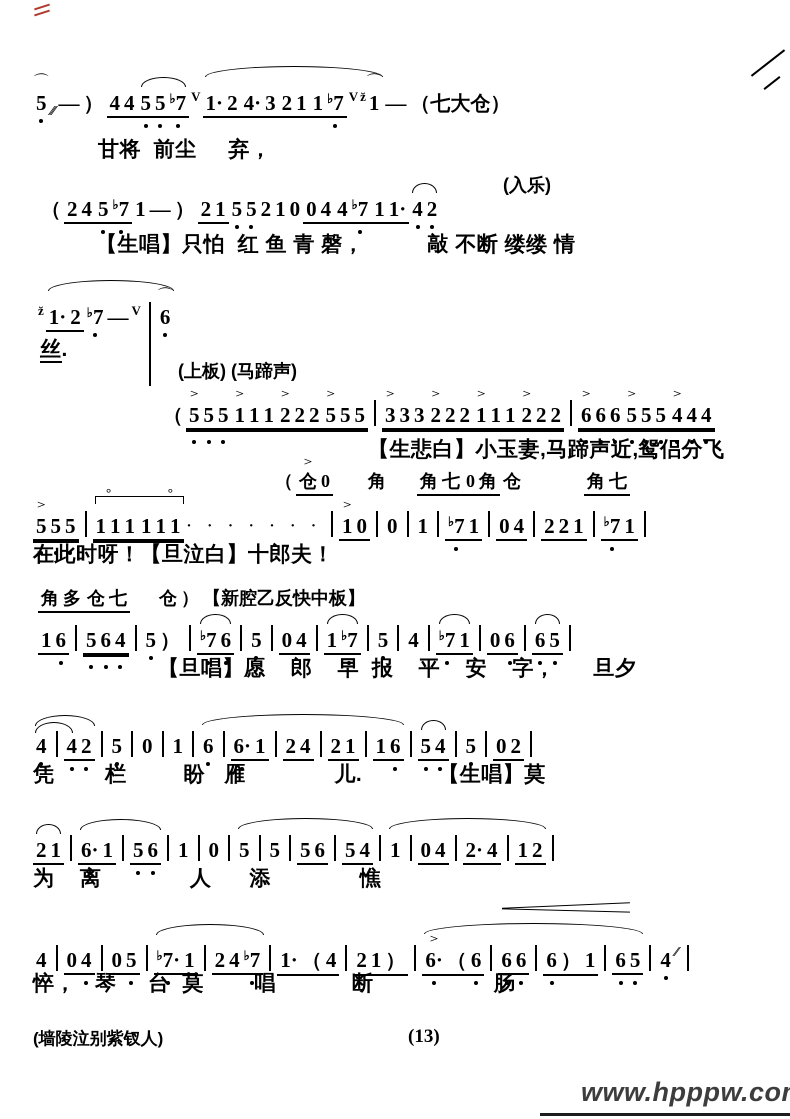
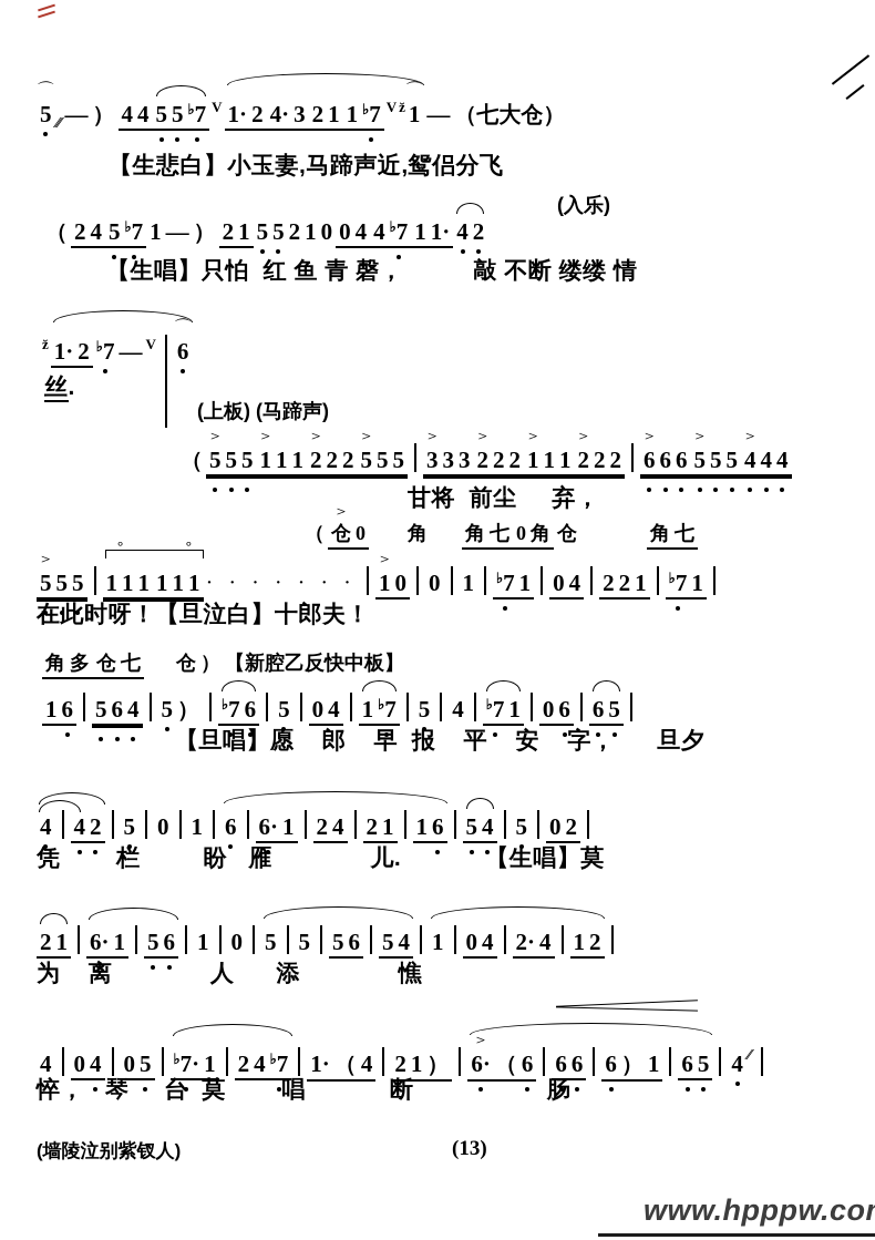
  5 ⁄⁄⁄— ） 4 4 5 5 ♭7 V 1· 2 4· 3 2 1 1 ♭7 V z̆ 1 — （七大仓）
  （ 2 4 5 ♭7 1 — ） 2 1 5 5 2 1 0 0 4 4 ♭7 1 1· 4 2
  z̆ 1· 2 ♭7 — V 6
  （ 5 5 5 1 1 1 2 2 2 5 5 5 3 3 3 2 2 2 1 1 1 2 2 2 6 6 6 5 5 5 4 4 4
  （ 仓 0 角 角 七 0 角 仓 角 七
  5 5 5 1 1 1 1 1 1 · · · · · · · 1 0 0 1 ♭7 1 0 4 2 2 1 ♭7 1
  角 多 仓 七 仓 ） 【新腔乙反快中板】
  1 6 5 6 4 5 ） ♭7 6 5 0 4 1 ♭7 5 4 ♭7 1 0 6 6 5
  4 4 2 5 0 1 6 6· 1 2 4 2 1 1 6 5 4 5 0 2
  2 1 6· 1 5 6 1 0 5 5 5 6 5 4 1 0 4 2· 4 1 2
  4 0 4 0 5 ♭7· 1 2 4 ♭7 1· （ 4 2 1 ） 6· （ 6 6 6 6 ） 1 6 5 4 ⁄⁄
- 甘将 前尘 弃，
+ 【生悲白】小玉妻,马蹄声近,鸳侣分飞
  【生唱】只怕 红 鱼 青 磬， 敲 不断 缕缕 情
  丝.
- 【生悲白】小玉妻,马蹄声近,鸳侣分飞
+ 甘将 前尘 弃，
  在此时呀！【旦泣白】十郎夫！
  【旦唱】愿 郎 早 报 平 安 字， 旦夕
  凭 栏 盼 雁 儿. 【生唱】莫
  为 离 人 添 憔
  悴， 琴 台 莫 唱 断 肠
  (入乐)
  (上板) (马蹄声)
  (墙陵泣别紫钗人)
  (13)
  www.hpppw.co
